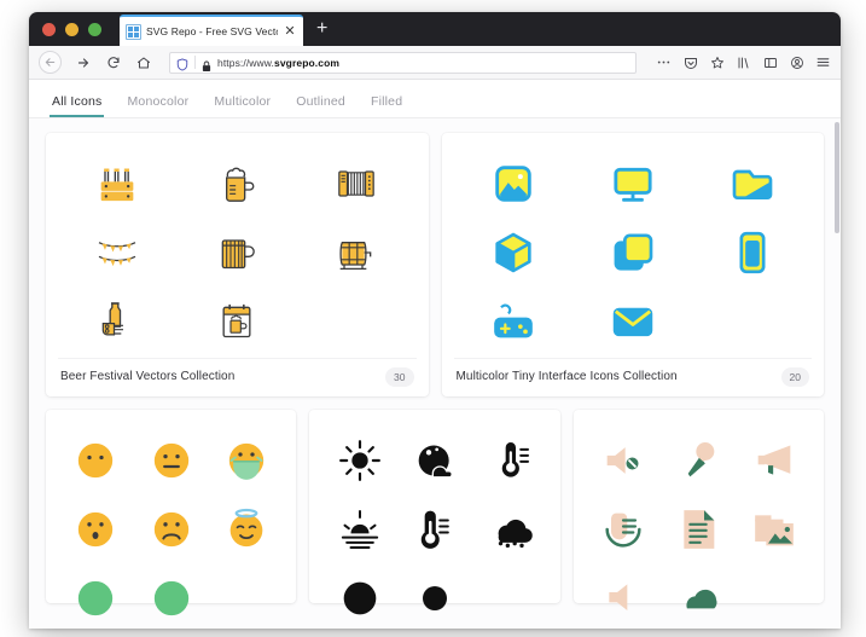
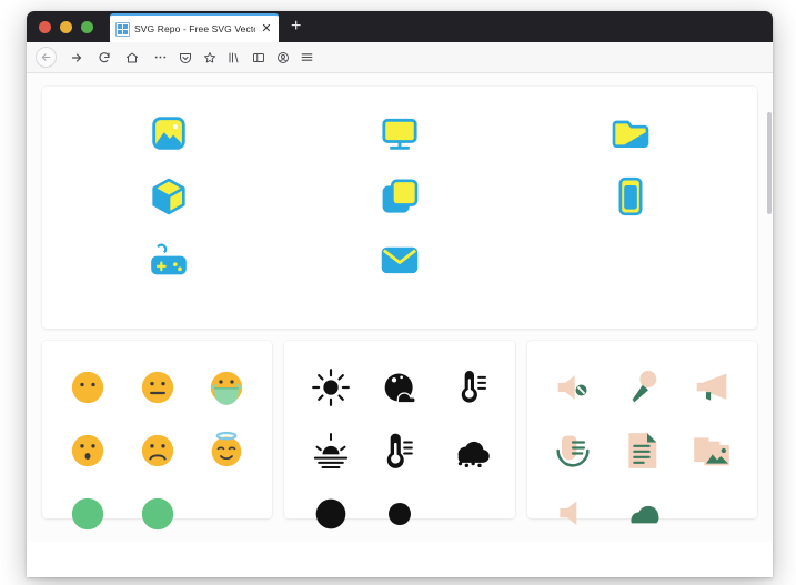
  SVG Repo - Free SVG Vect
  ✕
  +
- https://www.svgrepo.com
- All Icons
- Monocolor
- Multicolor
- Outlined
- Filled
- Beer Festival Vectors Collection
- 30
- Multicolor Tiny Interface Icons Collection
- 20
